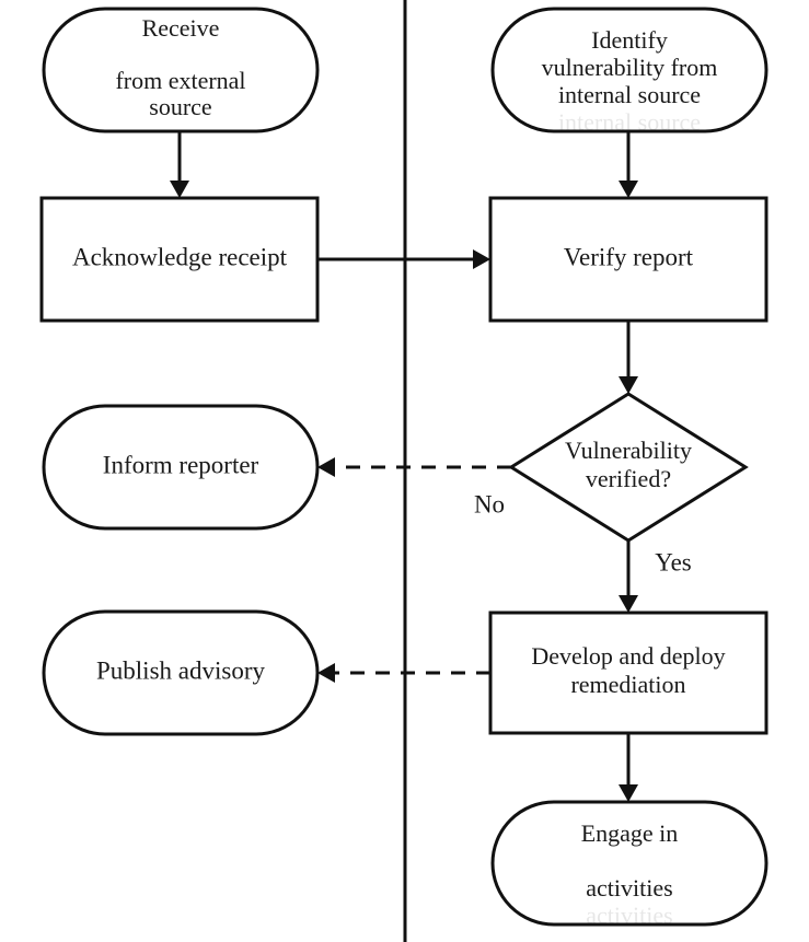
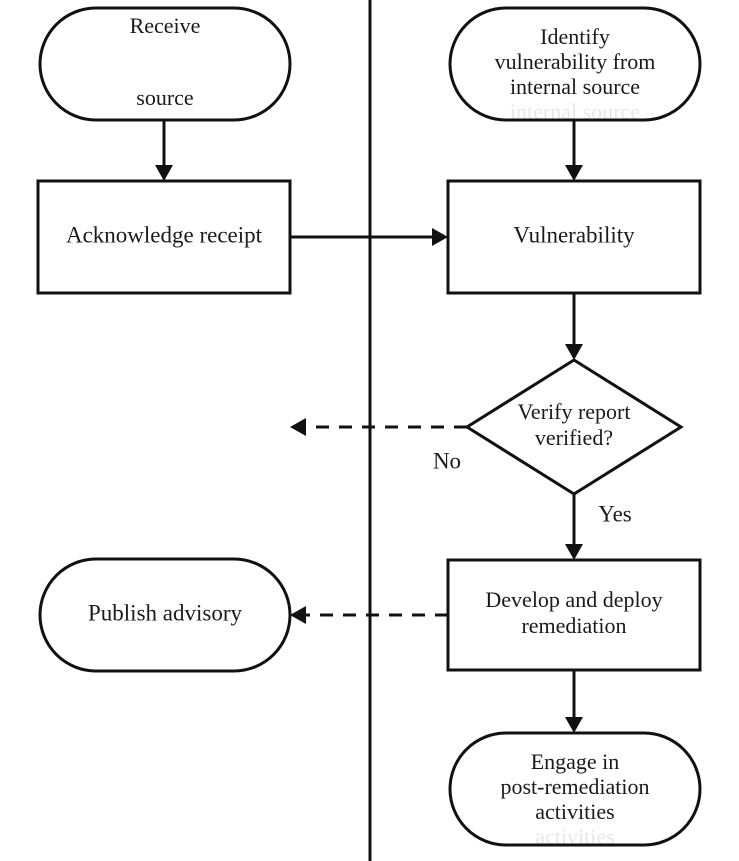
  Receive
- from external
  source
  Identify
  vulnerability from
  internal source
  internal source
  Acknowledge receipt
- Verify report
+ Vulnerability
- Inform reporter
- Vulnerability
+ Verify report
  verified?
  Publish advisory
  Develop and deploy
  remediation
  Engage in
+ post-remediation
  activities
  activities
  No
  Yes
